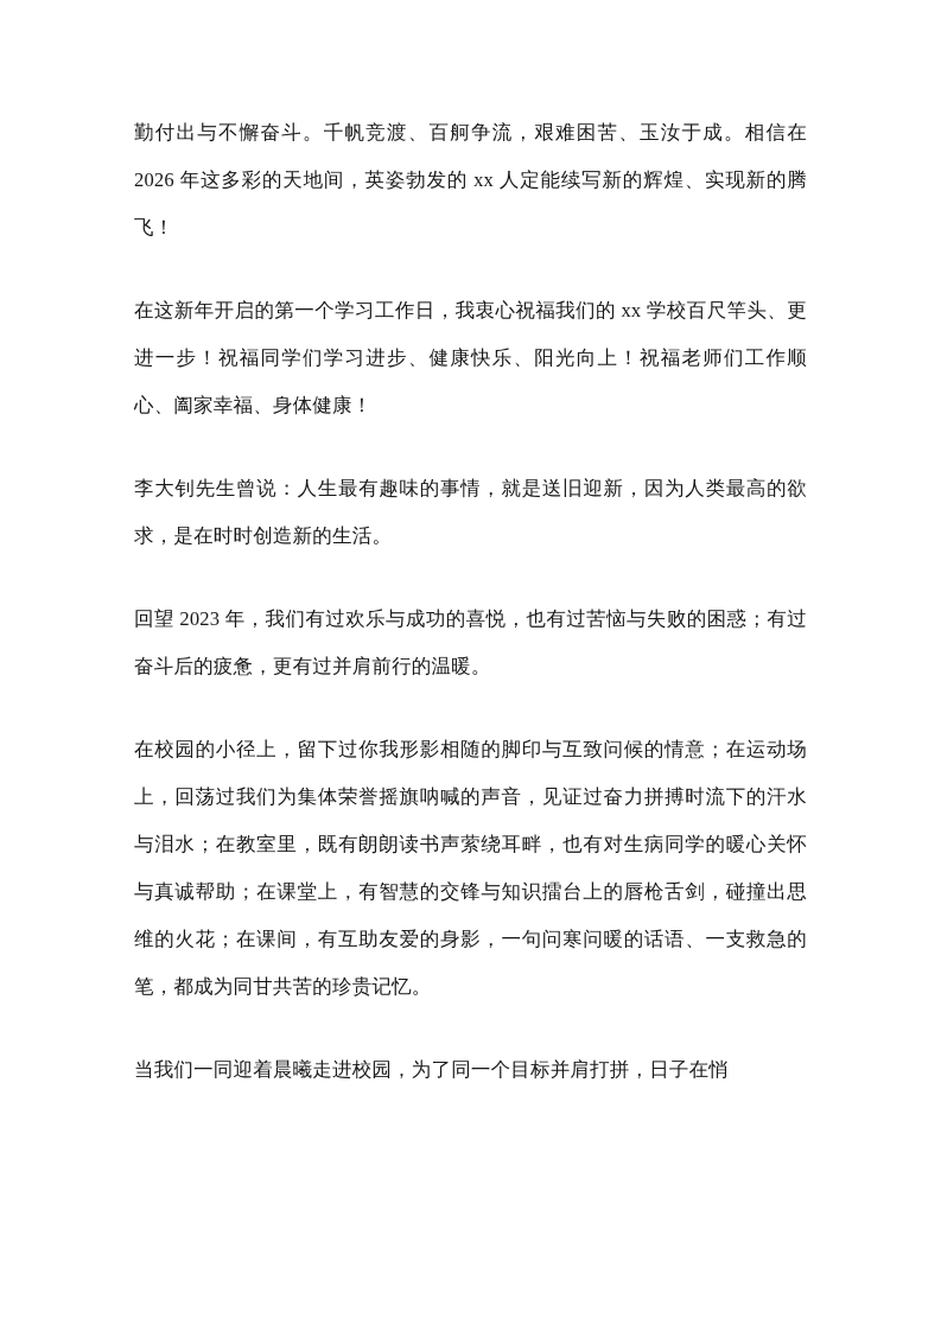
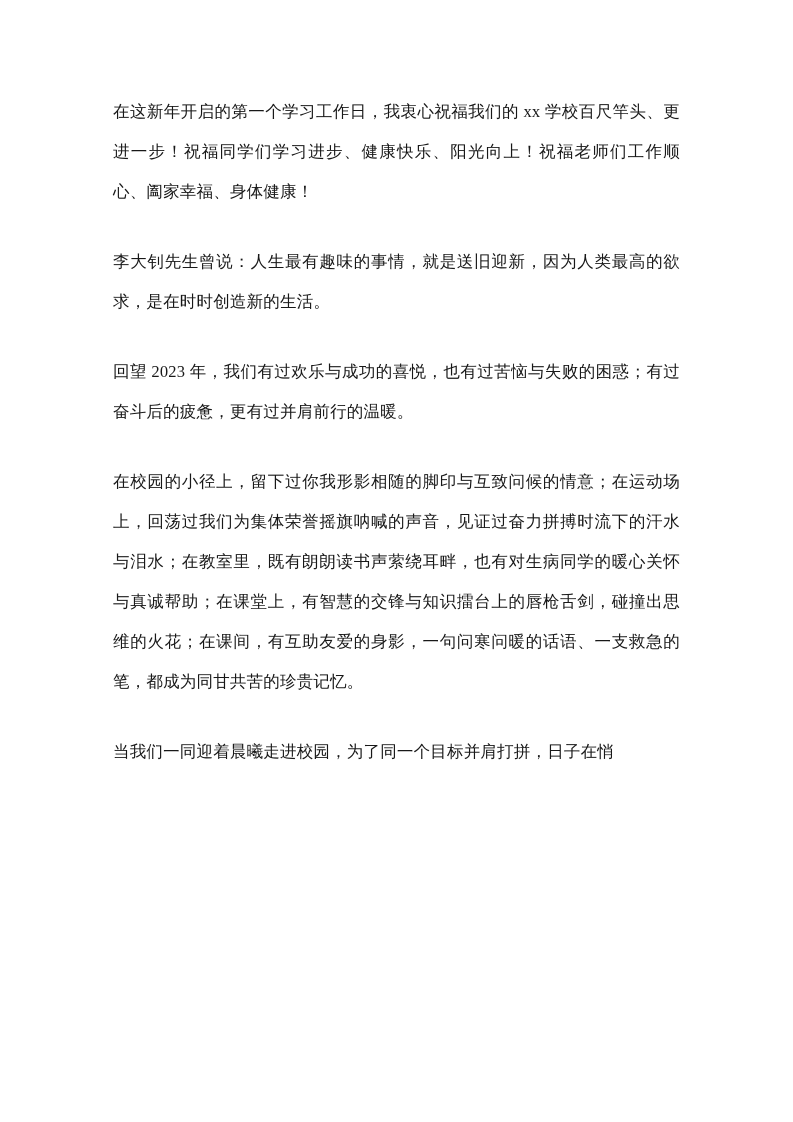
- 勤付出与不懈奋斗。千帆竞渡、百舸争流，艰难困苦、玉汝于成。相信在 2026 年这多彩的天地间，英姿勃发的 xx 人定能续写新的辉煌、实现新的腾飞！
  在这新年开启的第一个学习工作日，我衷心祝福我们的 xx 学校百尺竿头、更进一步！祝福同学们学习进步、健康快乐、阳光向上！祝福老师们工作顺心、阖家幸福、身体健康！
  李大钊先生曾说：人生最有趣味的事情，就是送旧迎新，因为人类最高的欲求，是在时时创造新的生活。
  回望 2023 年，我们有过欢乐与成功的喜悦，也有过苦恼与失败的困惑；有过奋斗后的疲惫，更有过并肩前行的温暖。
  在校园的小径上，留下过你我形影相随的脚印与互致问候的情意；在运动场上，回荡过我们为集体荣誉摇旗呐喊的声音，见证过奋力拼搏时流下的汗水与泪水；在教室里，既有朗朗读书声萦绕耳畔，也有对生病同学的暖心关怀与真诚帮助；在课堂上，有智慧的交锋与知识擂台上的唇枪舌剑，碰撞出思维的火花；在课间，有互助友爱的身影，一句问寒问暖的话语、一支救急的笔，都成为同甘共苦的珍贵记忆。
  当我们一同迎着晨曦走进校园，为了同一个目标并肩打拼，日子在悄
